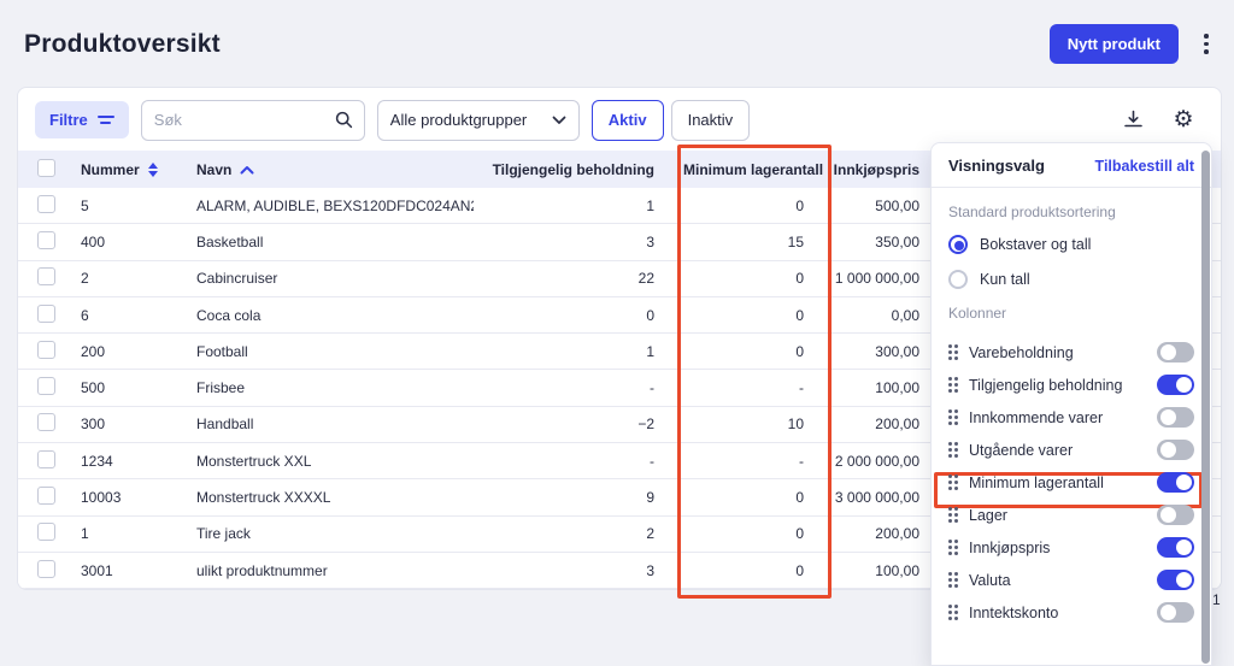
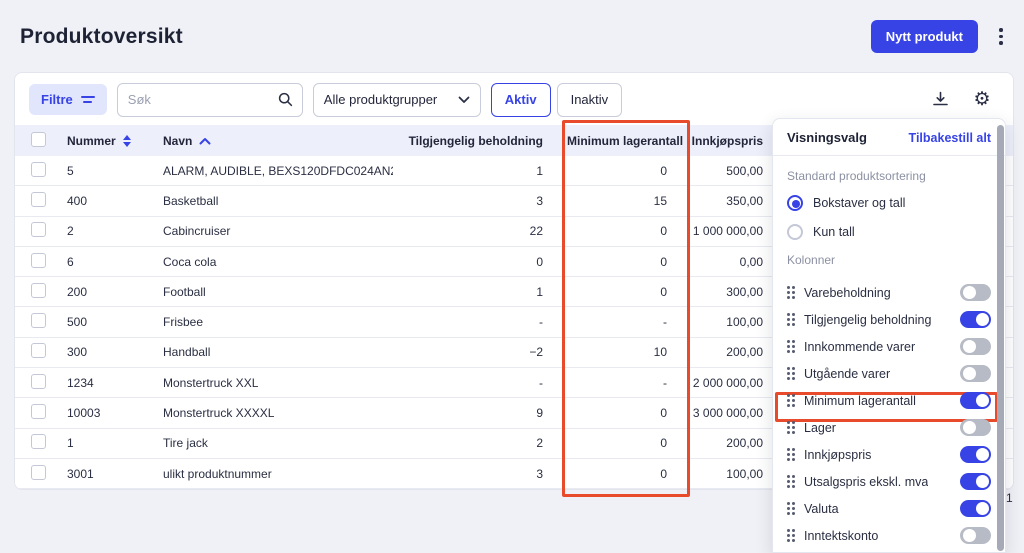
  Produktoversikt
  Nytt produkt
  Filtre
  Søk
  Alle produktgrupper
  Aktiv
  Inaktiv
  ⚙
  Nummer
  Navn
  Tilgjengelig beholdning
  Minimum lagerantall
  Innkjøpspris
  5
  ALARM, AUDIBLE, BEXS120DFDC024AN
  1
  0
  500,00
  400
  Basketball
  3
  15
  350,00
  2
  Cabincruiser
  22
  0
  1 000 000,00
  6
  Coca cola
  0
  0
  0,00
  200
  Football
  1
  0
  300,00
  500
  Frisbee
  -
  -
  100,00
  300
  Handball
  −2
  10
  200,00
  1234
  Monstertruck XXL
  -
  -
  2 000 000,00
  10003
  Monstertruck XXXXL
  9
  0
  3 000 000,00
  1
  Tire jack
  2
  0
  200,00
  3001
  ulikt produktnummer
  3
  0
  100,00
  1
  Visningsvalg
  Tilbakestill alt
  Standard produktsortering
  Bokstaver og tall
  Kun tall
  Kolonner
  Varebeholdning
  Tilgjengelig beholdning
  Innkommende varer
  Utgående varer
  Minimum lagerantall
  Lager
  Innkjøpspris
+ Utsalgspris ekskl. mva
  Valuta
  Inntektskonto
